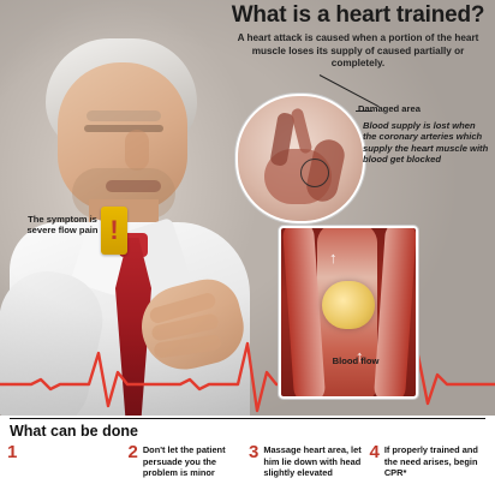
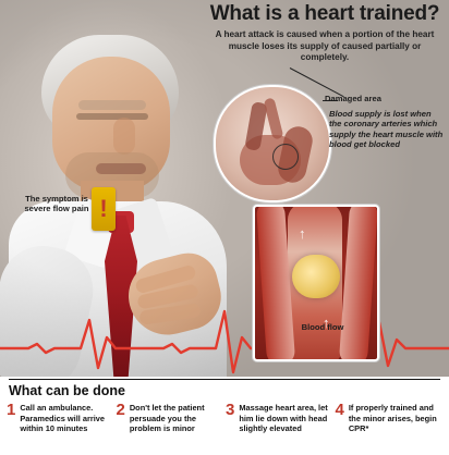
  What is a heart trained?
  A heart attack is caused when a portion of the heart muscle loses its supply of caused partially or completely.
  ↑
  ↑
  Damaged area
  Blood supply is lost when the coronary arteries which supply the heart muscle with blood get blocked
  The symptom is severe flow pain
  !
  Blood flow
  What can be done
  1
+ Call an ambulance. Paramedics will arrive within 10 minutes
  2
  Don't let the patient persuade you the problem is minor
  3
  Massage heart area, let him lie down with head slightly elevated
  4
- If properly trained and the need arises, begin CPR*
+ If properly trained and the minor arises, begin CPR*
